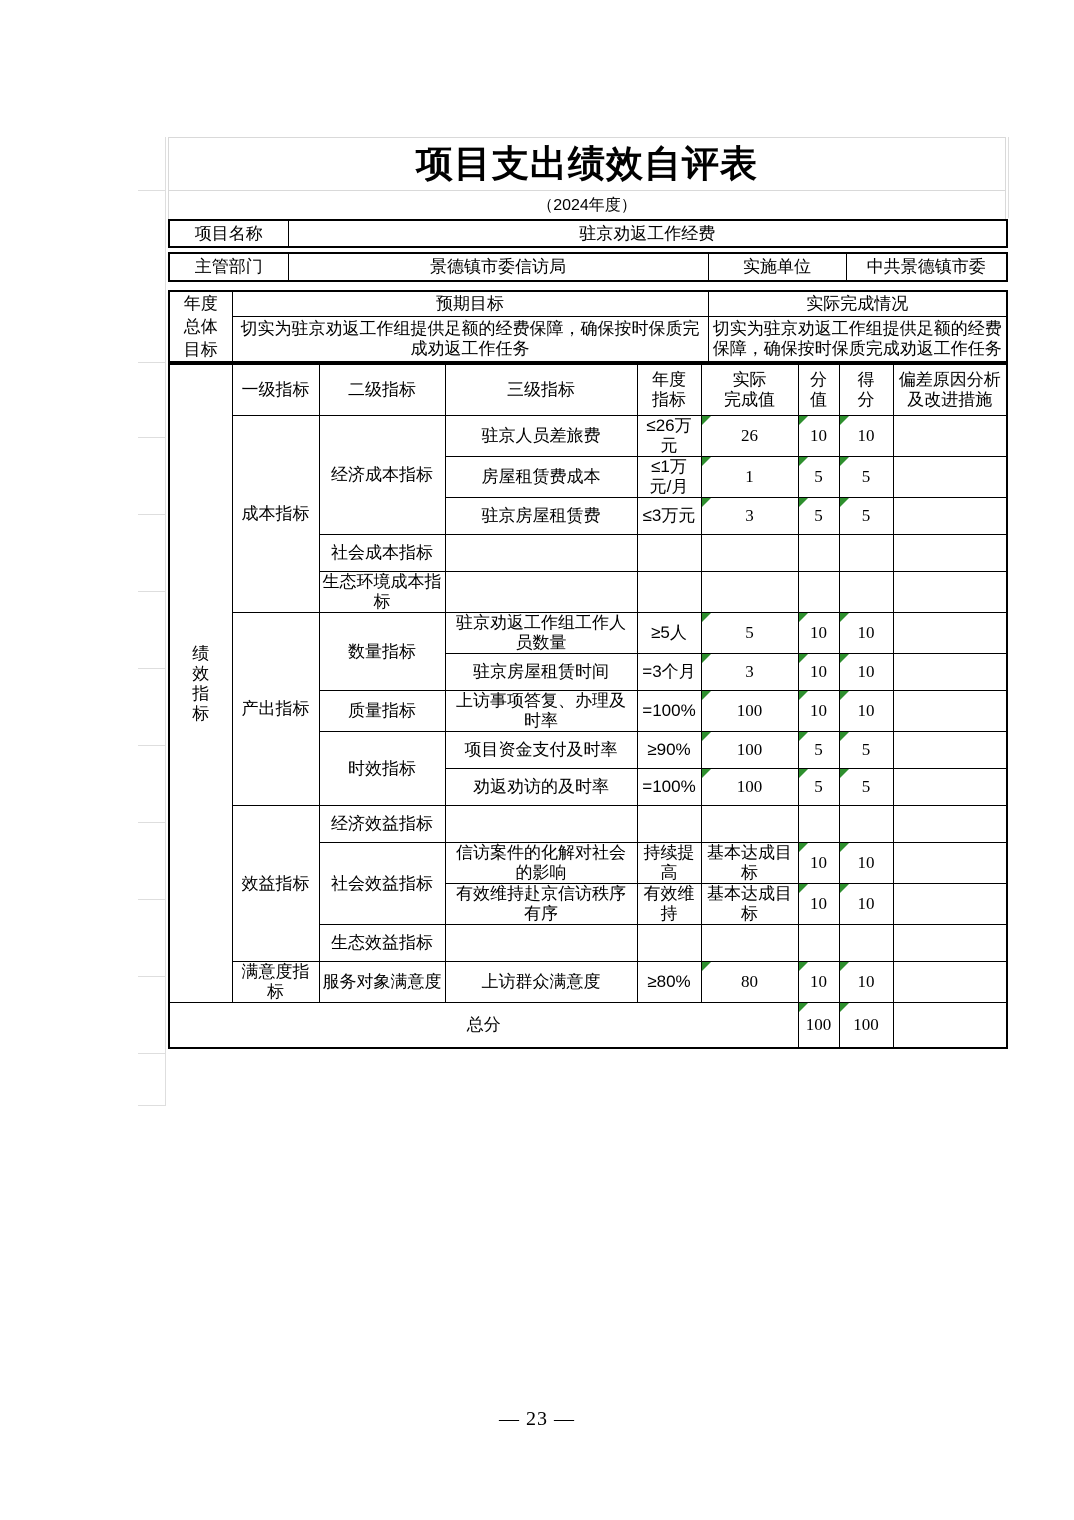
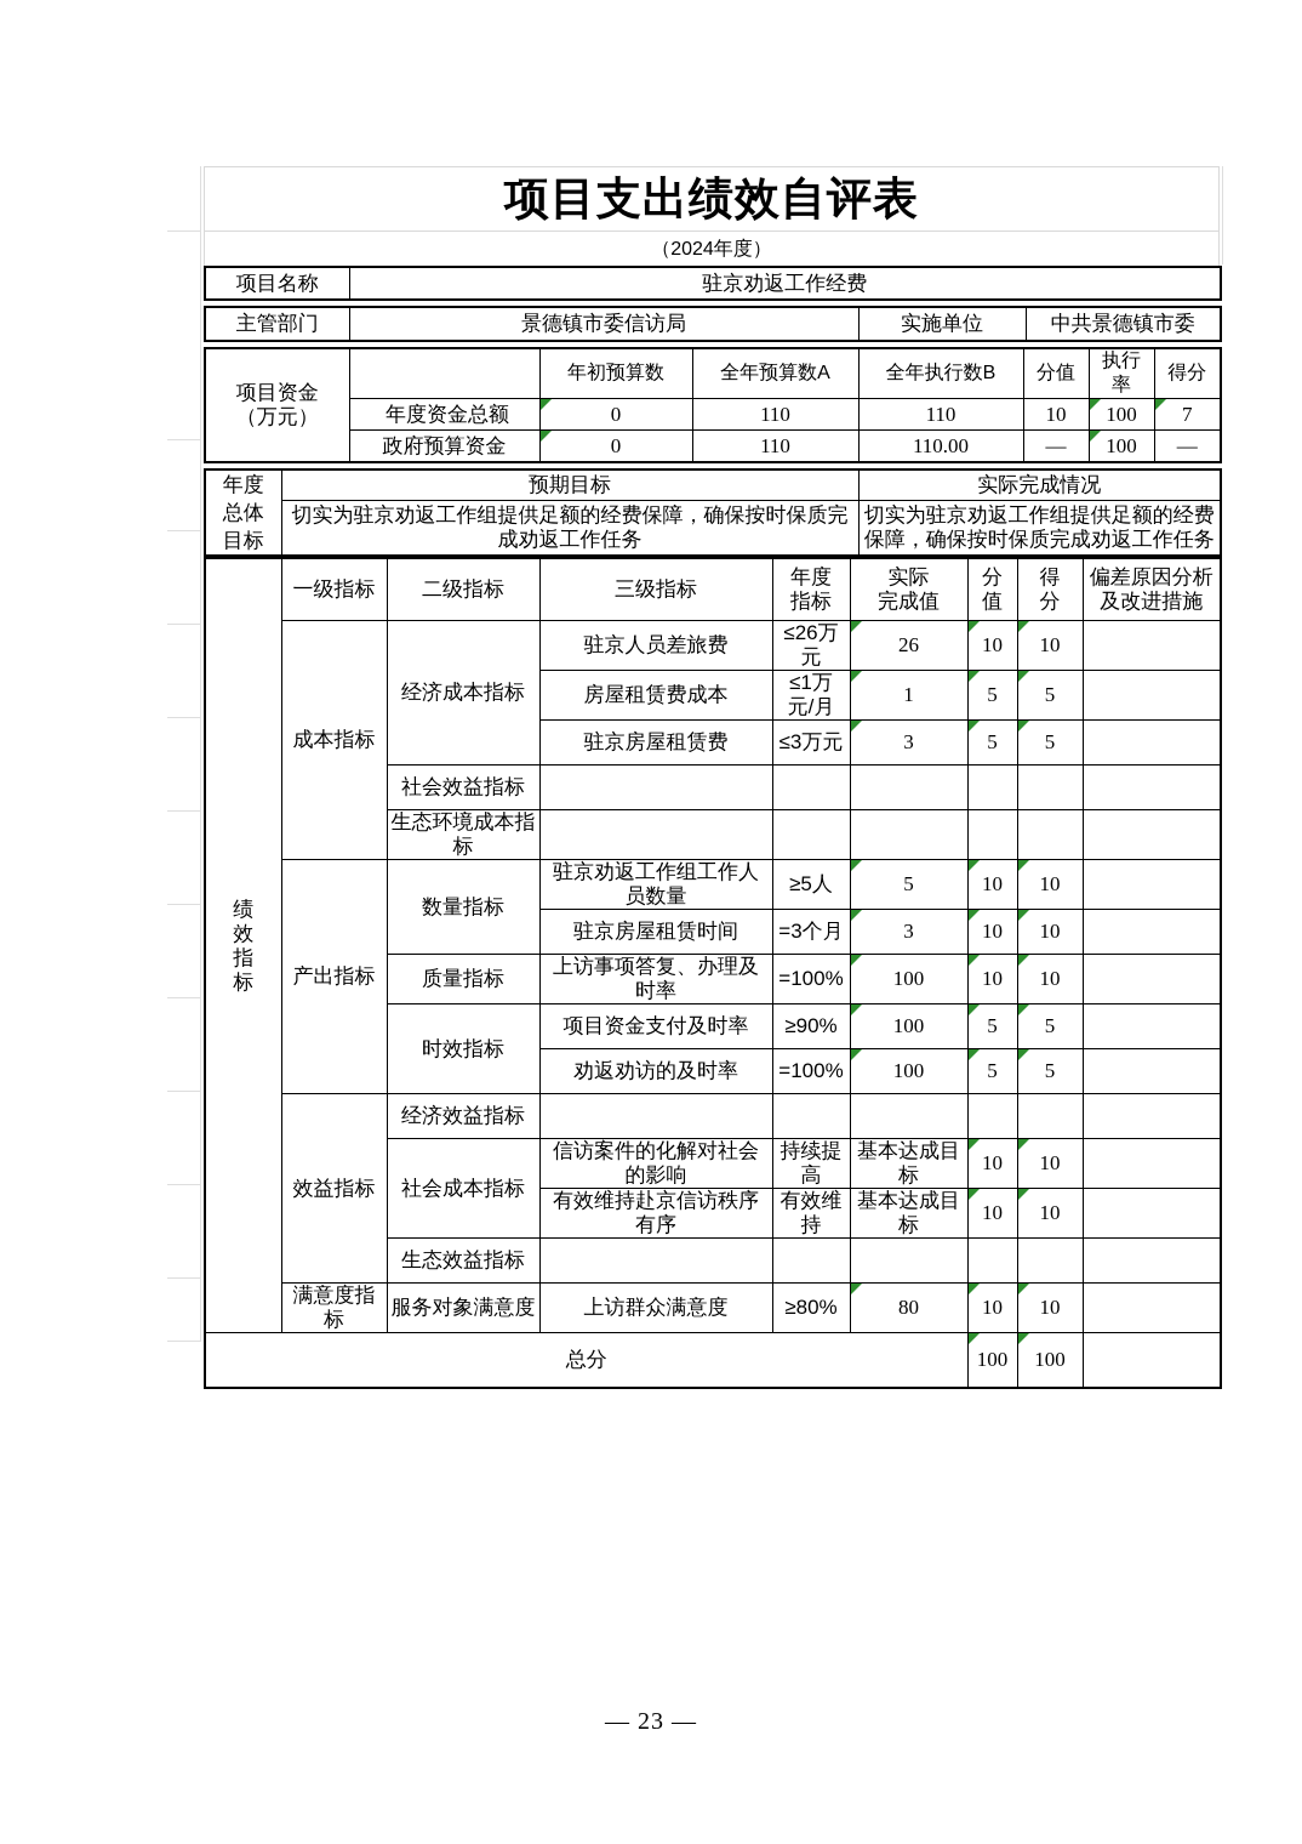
  项目支出绩效自评表
  （2024年度）
  项目名称	驻京劝返工作经费
  主管部门	景德镇市委信访局	实施单位	中共景德镇市委
+ 项目资金 （万元）		年初预算数	全年预算数A	全年执行数B	分值	执行率	得分
+ 年度资金总额	0	110	110	10	100	7
+ 政府预算资金	0	110	110.00	—	100	—
  年度 总体 目标	预期目标	实际完成情况
  切实为驻京劝返工作组提供足额的经费保障，确保按时保质完成劝返工作任务	切实为驻京劝返工作组提供足额的经费保障，确保按时保质完成劝返工作任务
  绩 效 指 标	一级指标	二级指标	三级指标	年度 指标	实际 完成值	分 值	得 分	偏差原因分析 及改进措施
  成本指标	经济成本指标	驻京人员差旅费	≤26万元	26	10	10
  房屋租赁费成本	≤1万元/月	1	5	5
  驻京房屋租赁费	≤3万元	3	5	5
- 社会成本指标
+ 社会效益指标
  生态环境成本指标
  产出指标	数量指标	驻京劝返工作组工作人员数量	≥5人	5	10	10
  驻京房屋租赁时间	=3个月	3	10	10
  质量指标	上访事项答复、办理及时率	=100%	100	10	10
  时效指标	项目资金支付及时率	≥90%	100	5	5
  劝返劝访的及时率	=100%	100	5	5
  效益指标	经济效益指标
- 社会效益指标	信访案件的化解对社会的影响	持续提高	基本达成目标	10	10
+ 社会成本指标	信访案件的化解对社会的影响	持续提高	基本达成目标	10	10
  有效维持赴京信访秩序有序	有效维持	基本达成目标	10	10
  生态效益指标
  满意度指标	服务对象满意度	上访群众满意度	≥80%	80	10	10
  总分	100	100
  — 23 —
